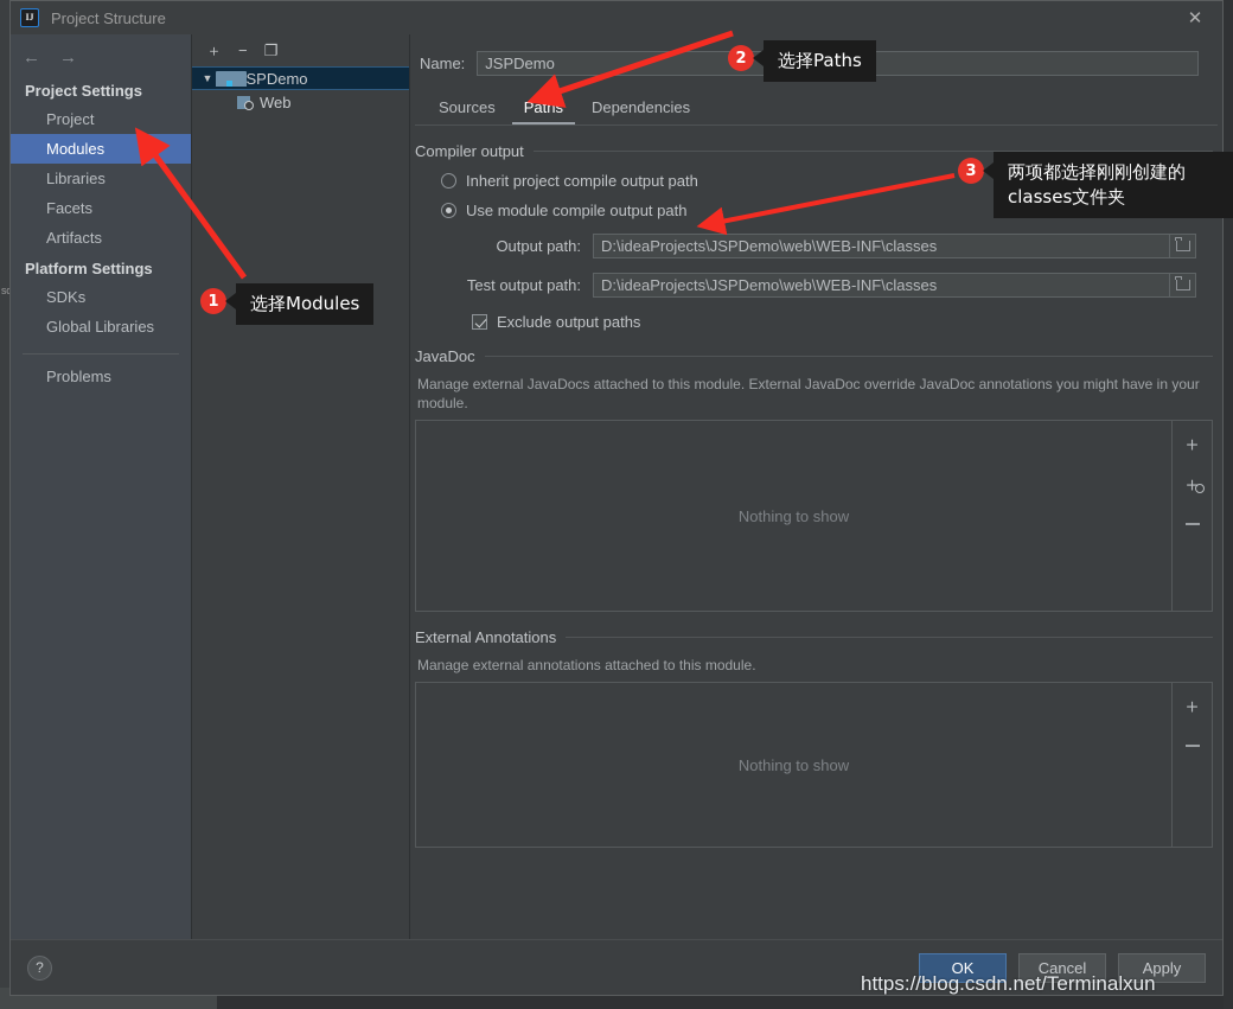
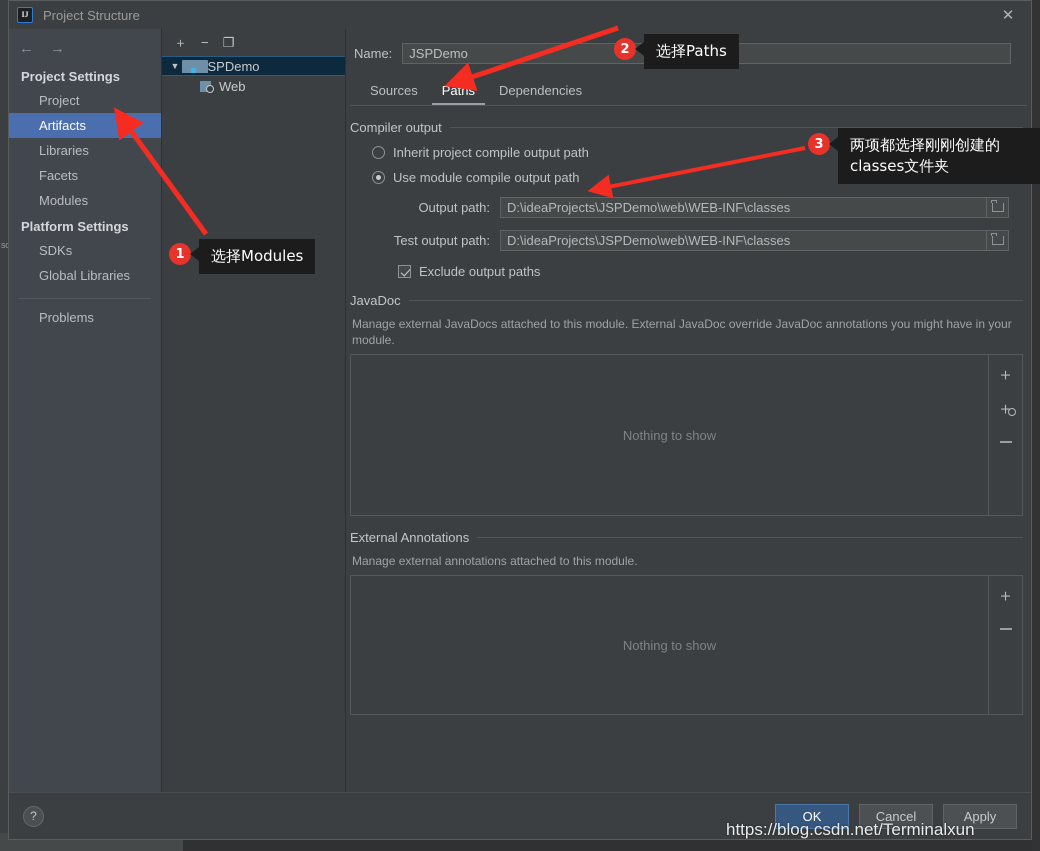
  IJ
  Project Structure
  ✕
  ←
  →
  Project Settings
  Project
- Modules
+ Artifacts
  Libraries
  Facets
- Artifacts
+ Modules
  Platform Settings
  SDKs
  Global Libraries
  Problems
  ＋
  −
  ❐
  ▼
  SPDemo
  Web
  Name:
  JSPDemo
  Sources
  Paths
  Dependencies
  Compiler output
  Inherit project compile output path
  Use module compile output path
  Output path:
  D:\ideaProjects\JSPDemo\web\WEB-INF\classes
  Test output path:
  D:\ideaProjects\JSPDemo\web\WEB-INF\classes
  Exclude output paths
  JavaDoc
  Manage external JavaDocs attached to this module. External JavaDoc override JavaDoc annotations you might have in your module.
  Nothing to show
  ＋
  ＋
  External Annotations
  Manage external annotations attached to this module.
  Nothing to show
  ＋
  ?
  OK
  Cancel
  Apply
  1
  选择Modules
  2
  选择Paths
  3
  两项都选择刚刚创建的
  classes文件夹
  https://blog.csdn.net/Terminalxun
